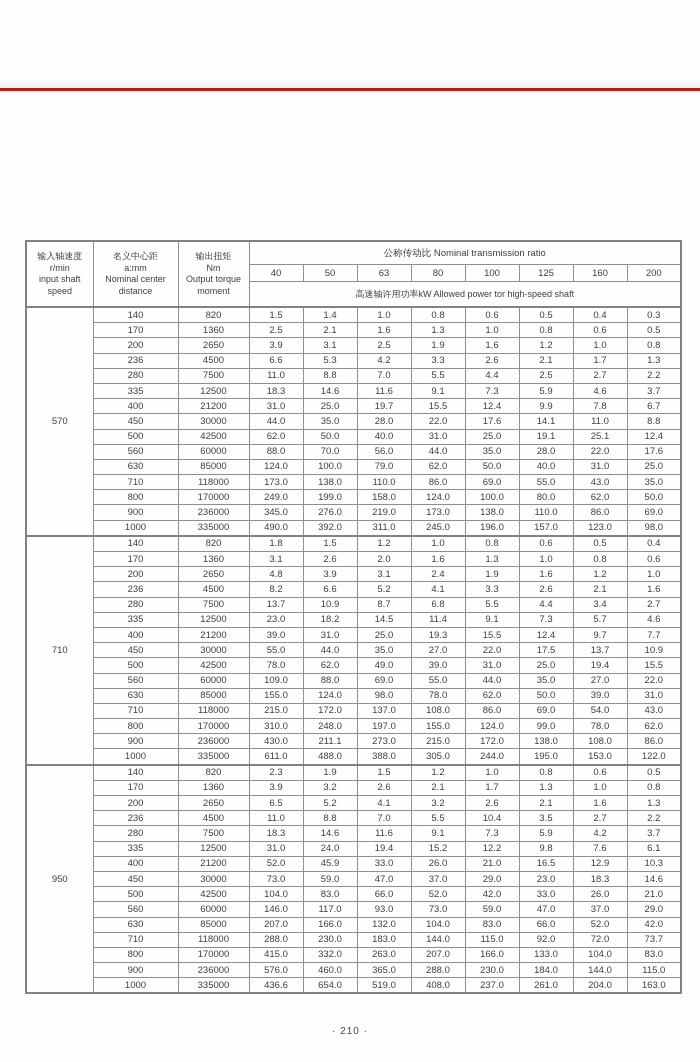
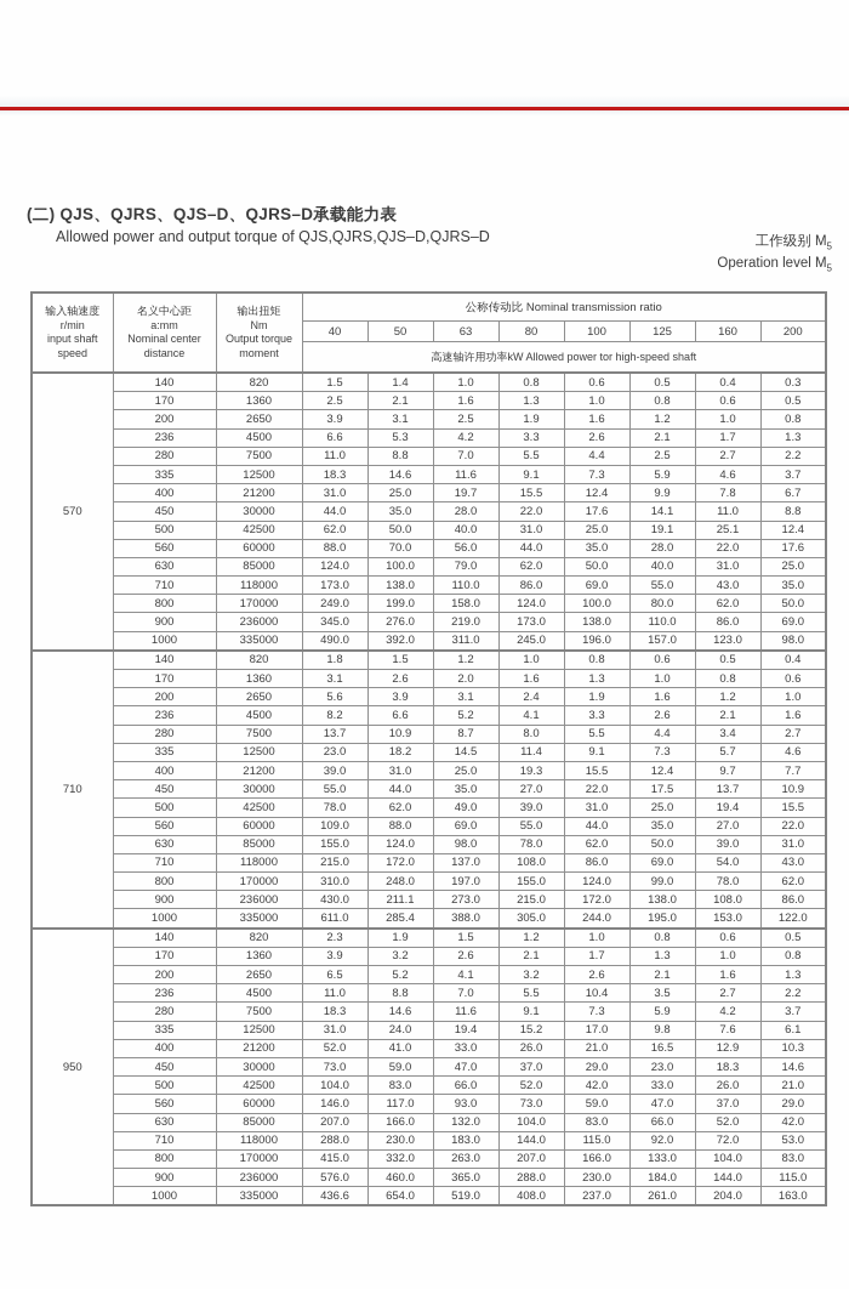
+ (二) QJS、QJRS、QJS–D、QJRS–D承载能力表
+ Allowed power and output torque of QJS,QJRS,QJS–D,QJRS–D
+ 工作级别 M5
+ Operation level M5
  输入轴速度r/mininput shaftspeed	名义中心距a:mmNominal centerdistance	输出扭矩NmOutput torquemoment	公称传动比 Nominal transmission ratio
  40	50	63	80	100	125	160	200
  高速轴许用功率kW Allowed power tor high-speed shaft
  570	140	820	1.5	1.4	1.0	0.8	0.6	0.5	0.4	0.3
  170	1360	2.5	2.1	1.6	1.3	1.0	0.8	0.6	0.5
  200	2650	3.9	3.1	2.5	1.9	1.6	1.2	1.0	0.8
  236	4500	6.6	5.3	4.2	3.3	2.6	2.1	1.7	1.3
  280	7500	11.0	8.8	7.0	5.5	4.4	2.5	2.7	2.2
  335	12500	18.3	14.6	11.6	9.1	7.3	5.9	4.6	3.7
  400	21200	31.0	25.0	19.7	15.5	12.4	9.9	7.8	6.7
  450	30000	44.0	35.0	28.0	22.0	17.6	14.1	11.0	8.8
  500	42500	62.0	50.0	40.0	31.0	25.0	19.1	25.1	12.4
  560	60000	88.0	70.0	56.0	44.0	35.0	28.0	22.0	17.6
  630	85000	124.0	100.0	79.0	62.0	50.0	40.0	31.0	25.0
  710	118000	173.0	138.0	110.0	86.0	69.0	55.0	43.0	35.0
  800	170000	249.0	199.0	158.0	124.0	100.0	80.0	62.0	50.0
  900	236000	345.0	276.0	219.0	173.0	138.0	110.0	86.0	69.0
  1000	335000	490.0	392.0	311.0	245.0	196.0	157.0	123.0	98.0
  710	140	820	1.8	1.5	1.2	1.0	0.8	0.6	0.5	0.4
  170	1360	3.1	2.6	2.0	1.6	1.3	1.0	0.8	0.6
- 200	2650	4.8	3.9	3.1	2.4	1.9	1.6	1.2	1.0
+ 200	2650	5.6	3.9	3.1	2.4	1.9	1.6	1.2	1.0
  236	4500	8.2	6.6	5.2	4.1	3.3	2.6	2.1	1.6
- 280	7500	13.7	10.9	8.7	6.8	5.5	4.4	3.4	2.7
+ 280	7500	13.7	10.9	8.7	8.0	5.5	4.4	3.4	2.7
  335	12500	23.0	18.2	14.5	11.4	9.1	7.3	5.7	4.6
  400	21200	39.0	31.0	25.0	19.3	15.5	12.4	9.7	7.7
  450	30000	55.0	44.0	35.0	27.0	22.0	17.5	13.7	10.9
  500	42500	78.0	62.0	49.0	39.0	31.0	25.0	19.4	15.5
  560	60000	109.0	88.0	69.0	55.0	44.0	35.0	27.0	22.0
  630	85000	155.0	124.0	98.0	78.0	62.0	50.0	39.0	31.0
  710	118000	215.0	172.0	137.0	108.0	86.0	69.0	54.0	43.0
  800	170000	310.0	248.0	197.0	155.0	124.0	99.0	78.0	62.0
  900	236000	430.0	211.1	273.0	215.0	172.0	138.0	108.0	86.0
- 1000	335000	611.0	488.0	388.0	305.0	244.0	195.0	153.0	122.0
+ 1000	335000	611.0	285.4	388.0	305.0	244.0	195.0	153.0	122.0
  950	140	820	2.3	1.9	1.5	1.2	1.0	0.8	0.6	0.5
  170	1360	3.9	3.2	2.6	2.1	1.7	1.3	1.0	0.8
  200	2650	6.5	5.2	4.1	3.2	2.6	2.1	1.6	1.3
  236	4500	11.0	8.8	7.0	5.5	10.4	3.5	2.7	2.2
  280	7500	18.3	14.6	11.6	9.1	7.3	5.9	4.2	3.7
- 335	12500	31.0	24.0	19.4	15.2	12.2	9.8	7.6	6.1
+ 335	12500	31.0	24.0	19.4	15.2	17.0	9.8	7.6	6.1
- 400	21200	52.0	45.9	33.0	26.0	21.0	16.5	12.9	10.3
+ 400	21200	52.0	41.0	33.0	26.0	21.0	16.5	12.9	10.3
  450	30000	73.0	59.0	47.0	37.0	29.0	23.0	18.3	14.6
  500	42500	104.0	83.0	66.0	52.0	42.0	33.0	26.0	21.0
  560	60000	146.0	117.0	93.0	73.0	59.0	47.0	37.0	29.0
  630	85000	207.0	166.0	132.0	104.0	83.0	66.0	52.0	42.0
- 710	118000	288.0	230.0	183.0	144.0	115.0	92.0	72.0	73.7
+ 710	118000	288.0	230.0	183.0	144.0	115.0	92.0	72.0	53.0
  800	170000	415.0	332.0	263.0	207.0	166.0	133.0	104.0	83.0
  900	236000	576.0	460.0	365.0	288.0	230.0	184.0	144.0	115.0
  1000	335000	436.6	654.0	519.0	408.0	237.0	261.0	204.0	163.0
- · 210 ·
